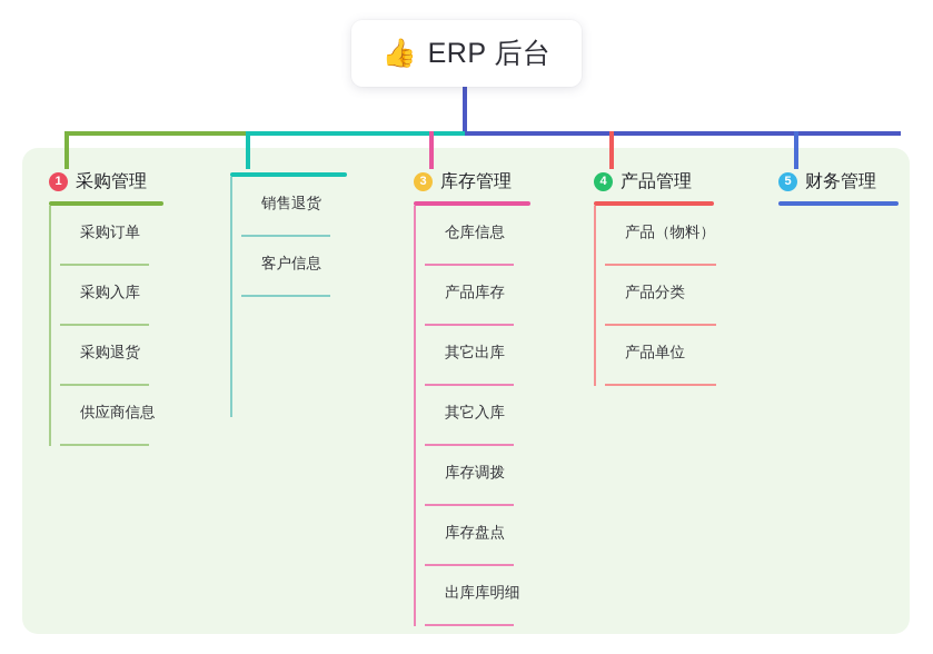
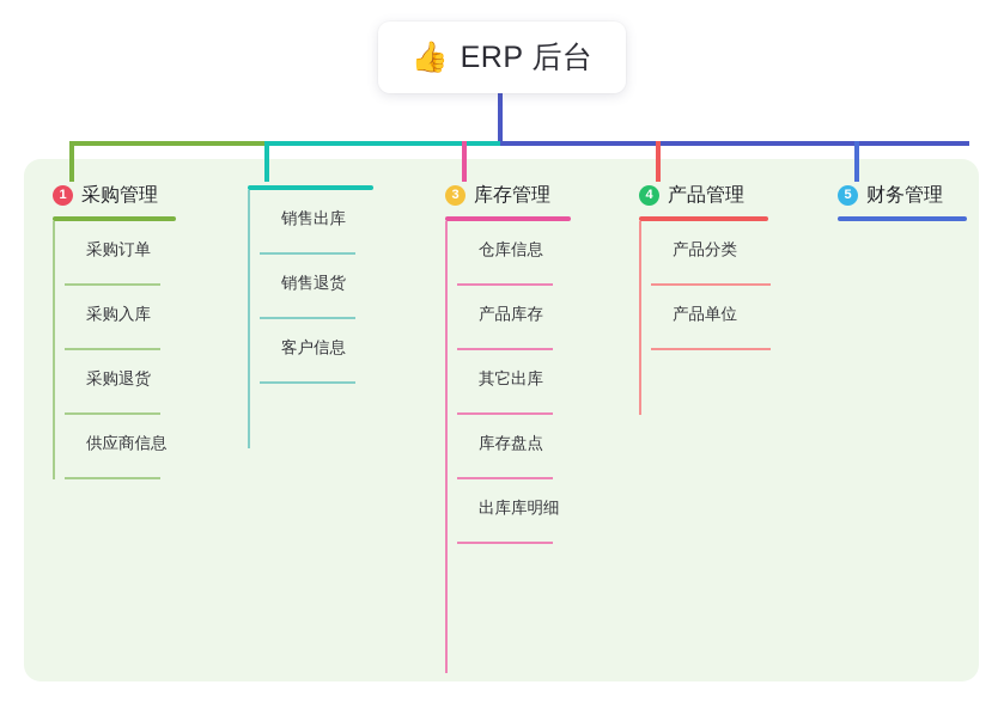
  👍
  ERP 后台
  1
  采购管理
  采购订单
  采购入库
  采购退货
  供应商信息
+ 销售出库
  销售退货
  客户信息
  3
  库存管理
  仓库信息
  产品库存
  其它出库
- 其它入库
- 库存调拨
  库存盘点
  出库库明细
  4
  产品管理
- 产品（物料）
  产品分类
  产品单位
  5
  财务管理
